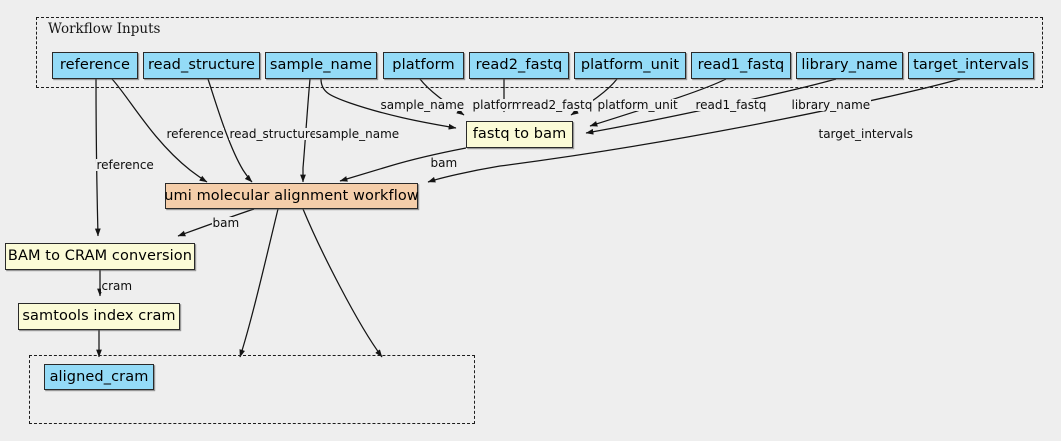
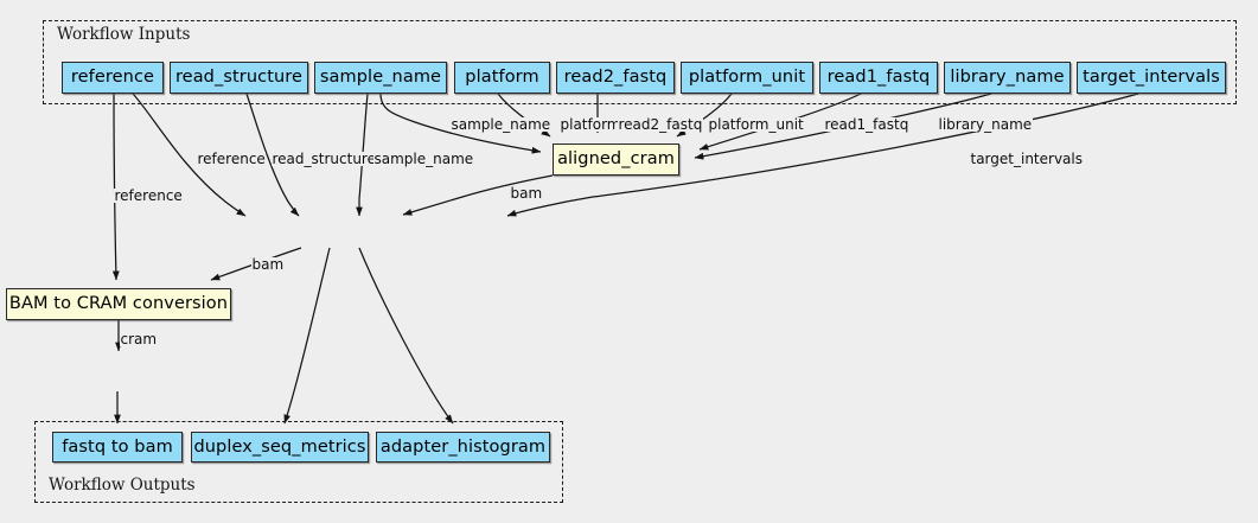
  Workflow Inputs
+ Workflow Outputs
  reference
  read_structure
  sample_name
  platform
  read2_fastq
  platform_unit
  read1_fastq
  library_name
  target_intervals
- fastq to bam
+ aligned_cram
- umi molecular alignment workflow
  BAM to CRAM conversion
- samtools index cram
- aligned_cram
+ fastq to bam
+ duplex_seq_metrics
+ adapter_histogram
  sample_name
  platform
  read2_fastq
  platform_unit
  read1_fastq
  library_name
  target_intervals
  reference
  read_structure
  sample_name
  reference
  bam
  bam
  cram
